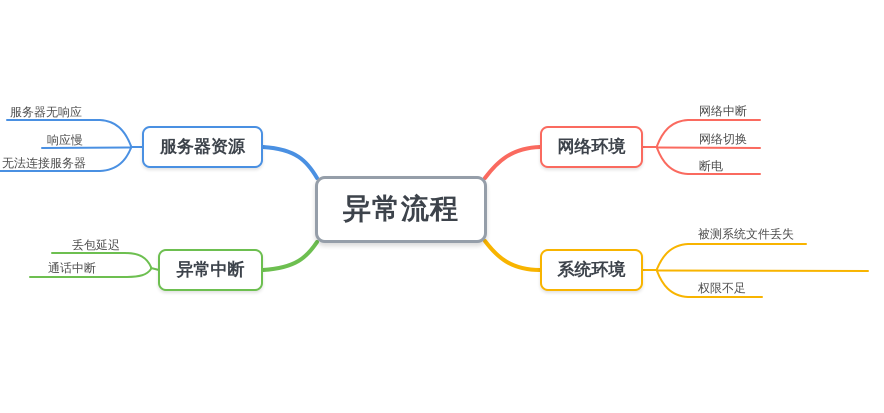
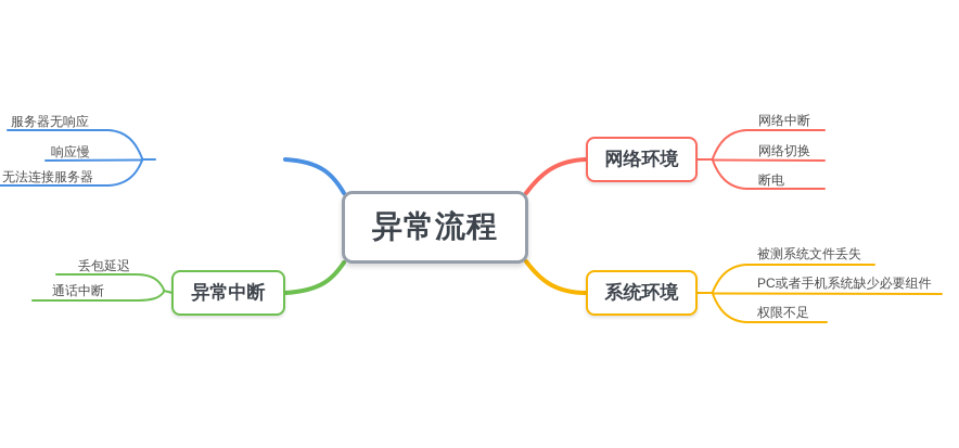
  异常流程
- 服务器资源
  异常中断
  网络环境
  系统环境
  服务器无响应
  响应慢
  无法连接服务器
  丢包延迟
  通话中断
  网络中断
  网络切换
  断电
  被测系统文件丢失
+ PC或者手机系统缺少必要组件
  权限不足
